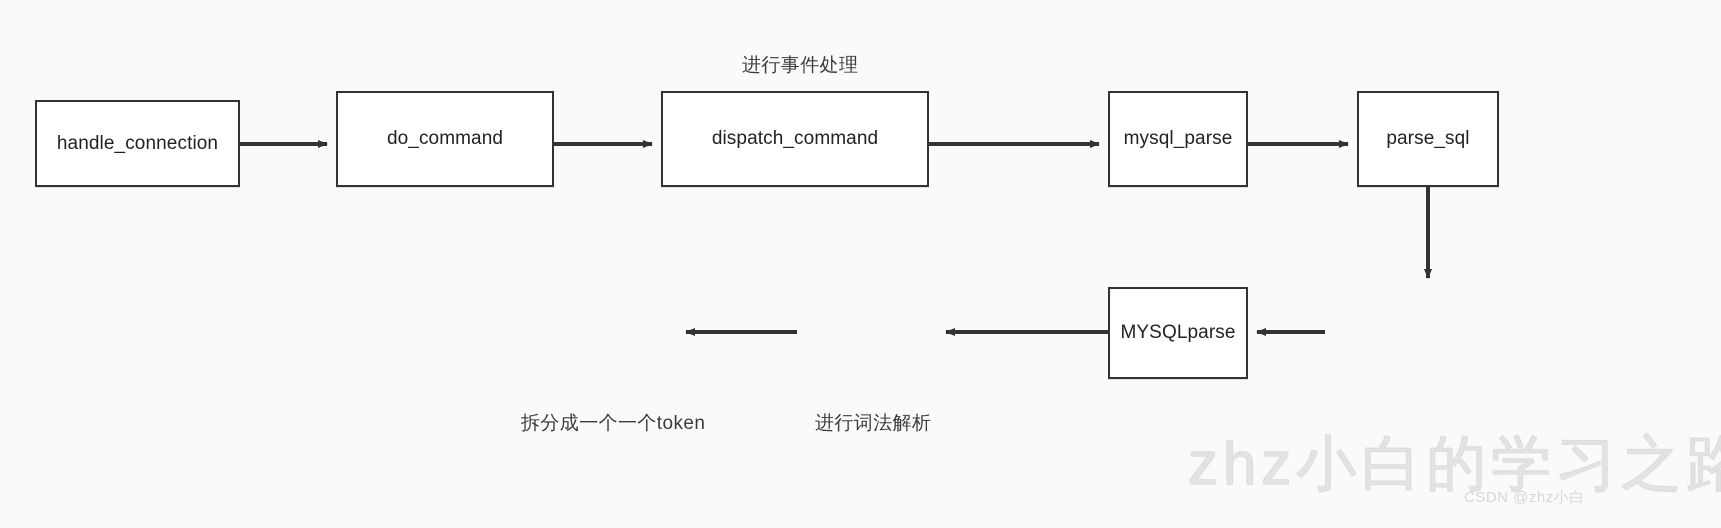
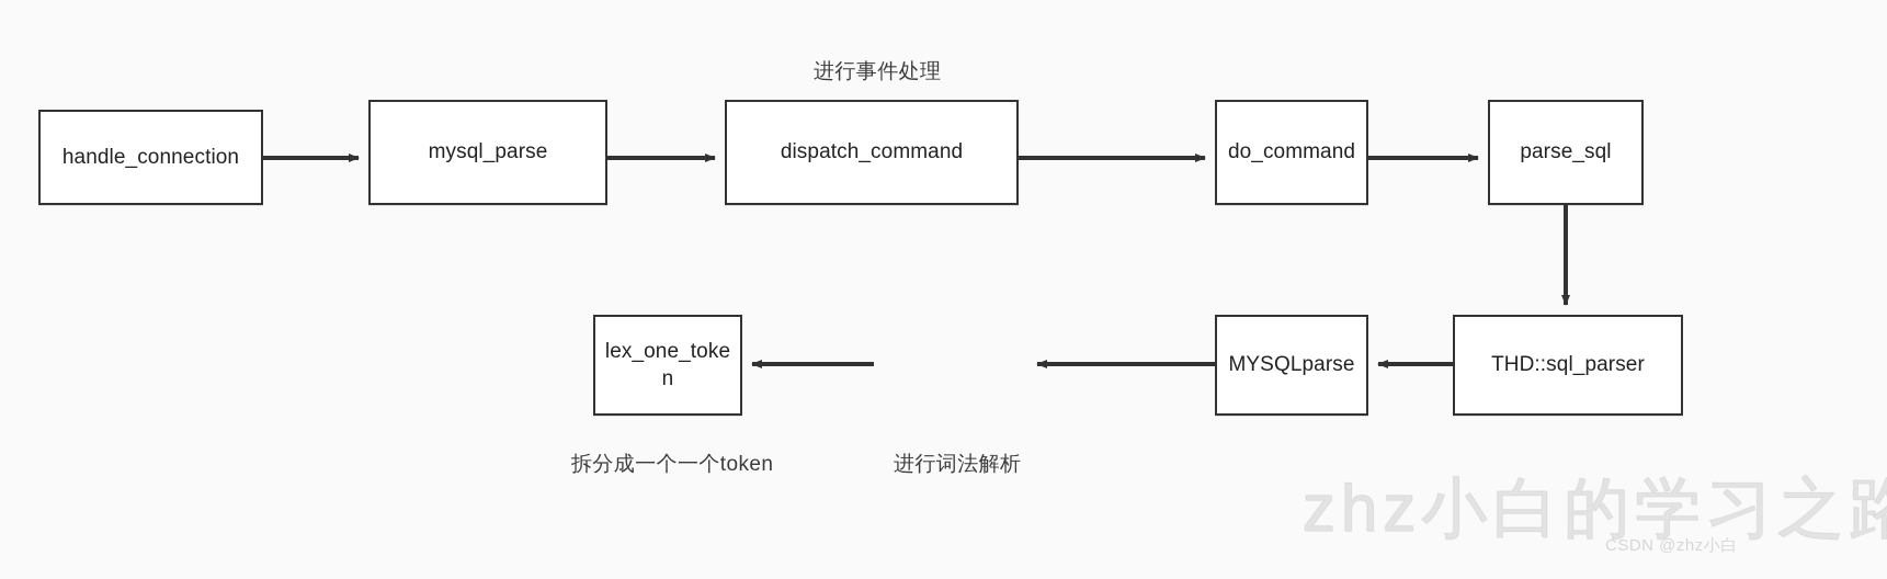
  handle_connection
- do_command
+ mysql_parse
  dispatch_command
- mysql_parse
+ do_command
  parse_sql
+ THD::sql_parser
  MYSQLparse
+ lex_one_toke
+ n
  进行事件处理
  拆分成一个一个token
  进行词法解析
  zhz小白的学习之路
  CSDN @zhz小白
